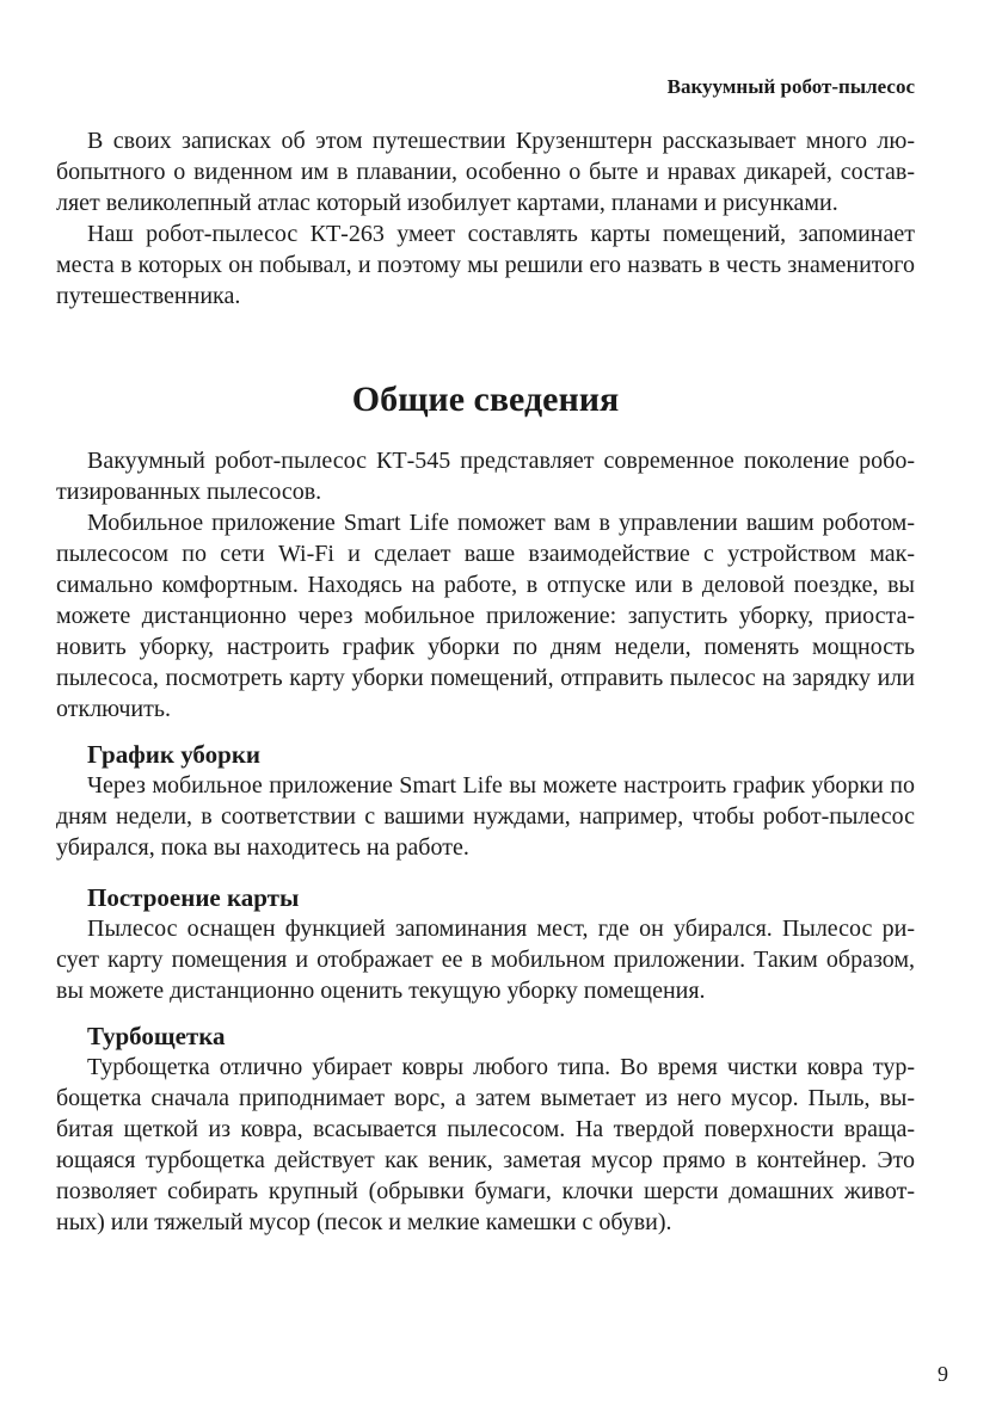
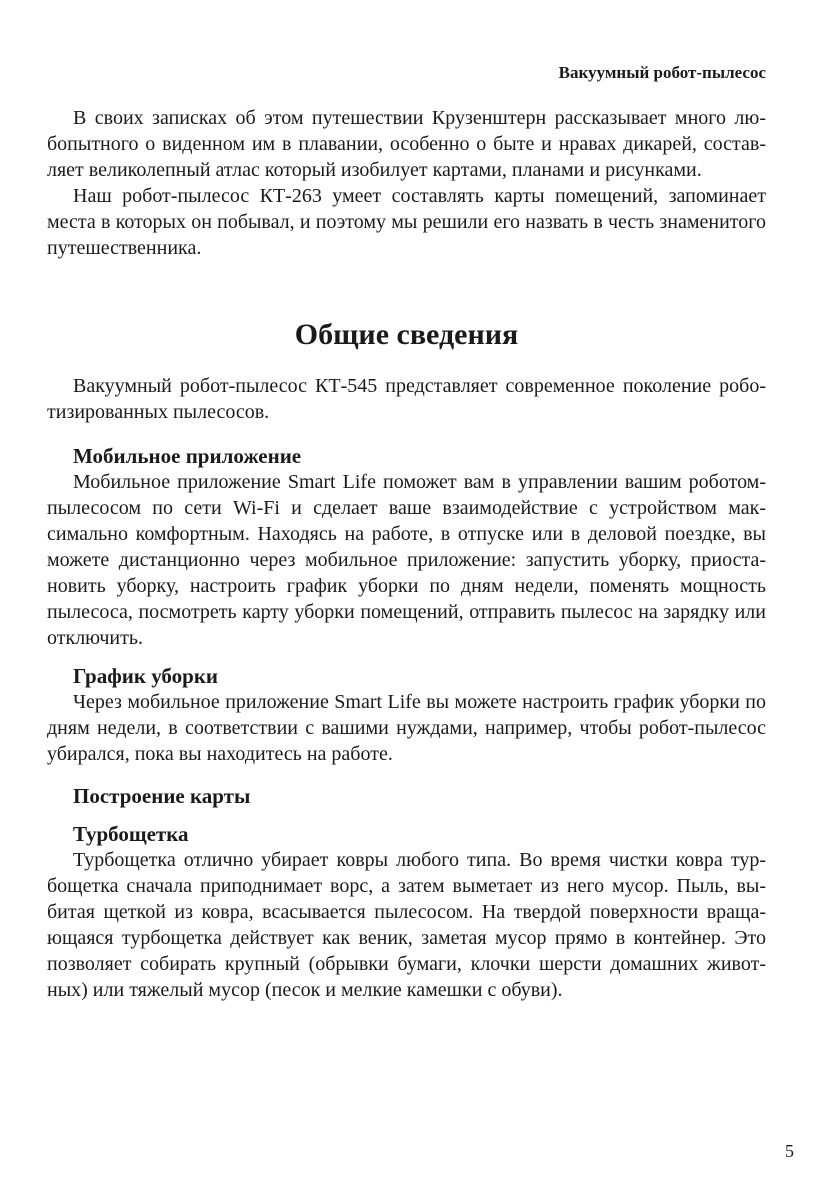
  Вакуумный робот-пылесос
  В своих записках об этом путешествии Крузенштерн рассказывает много лю­бопытного о виденном им в плавании, особенно о быте и нравах дикарей, состав­ляет великолепный атлас который изобилует картами, планами и рисунками.
  Наш робот-пылесос КТ-263 умеет составлять карты помещений, запоминает места в которых он побывал, и поэтому мы решили его назвать в честь знамени­того путешественника.
  Общие сведения
  Вакуумный робот-пылесос КТ-545 представляет современное поколение робо­тизированных пылесосов.
+ Мобильное приложение
  Мобильное приложение Smart Life поможет вам в управлении вашим робо­том-пылесосом по сети Wi-Fi и сделает ваше взаимодействие с устройством мак­симально комфортным. Находясь на работе, в отпуске или в деловой поездке, вы можете дистанционно через мобильное приложение: запустить уборку, приоста­новить уборку, настроить график уборки по дням недели, поменять мощность пылесоса, посмотреть карту уборки помещений, отправить пылесос на зарядку или отключить.
  График уборки
  Через мобильное приложение Smart Life вы можете настроить график уборки по дням недели, в соответствии с вашими нуждами, например, чтобы робот-пы­лесос убирался, пока вы находитесь на работе.
  Построение карты
- Пылесос оснащен функцией запоминания мест, где он убирался. Пылесос ри­сует карту помещения и отображает ее в мобильном приложении. Таким образом, вы можете дистанционно оценить текущую уборку помещения.
  Турбощетка
  Турбощетка отлично убирает ковры любого типа. Во время чистки ковра тур­бощетка сначала приподнимает ворс, а затем выметает из него мусор. Пыль, вы­битая щеткой из ковра, всасывается пылесосом. На твердой поверхности враща­ющаяся турбощетка действует как веник, заметая мусор прямо в контейнер. Это позволяет собирать крупный (обрывки бумаги, клочки шерсти домашних живот­ных) или тяжелый мусор (песок и мелкие камешки с обуви).
- 9
+ 5
